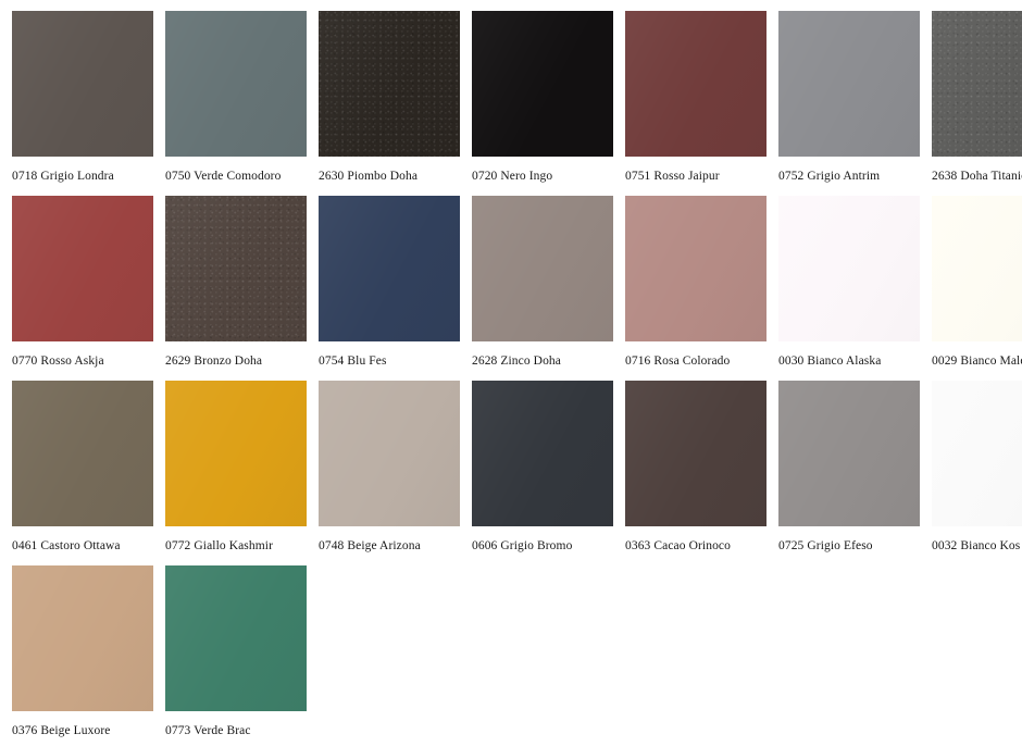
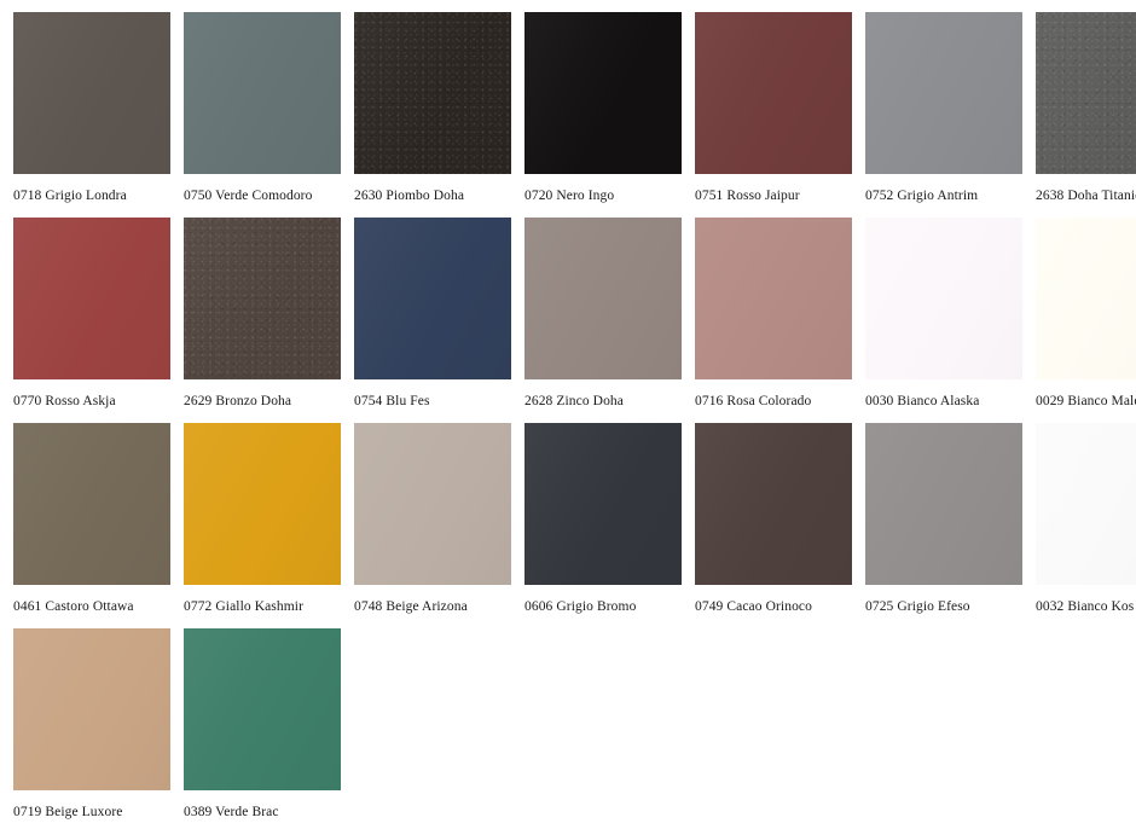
  0718 Grigio Londra
  0750 Verde Comodoro
  2630 Piombo Doha
  0720 Nero Ingo
  0751 Rosso Jaipur
  0752 Grigio Antrim
  2638 Doha Titani
  0770 Rosso Askja
  2629 Bronzo Doha
  0754 Blu Fes
  2628 Zinco Doha
  0716 Rosa Colorado
  0030 Bianco Alaska
  0029 Bianco Mal
  0461 Castoro Ottawa
  0772 Giallo Kashmir
  0748 Beige Arizona
  0606 Grigio Bromo
- 0363 Cacao Orinoco
+ 0749 Cacao Orinoco
  0725 Grigio Efeso
  0032 Bianco Kos
- 0376 Beige Luxore
+ 0719 Beige Luxore
- 0773 Verde Brac
+ 0389 Verde Brac
